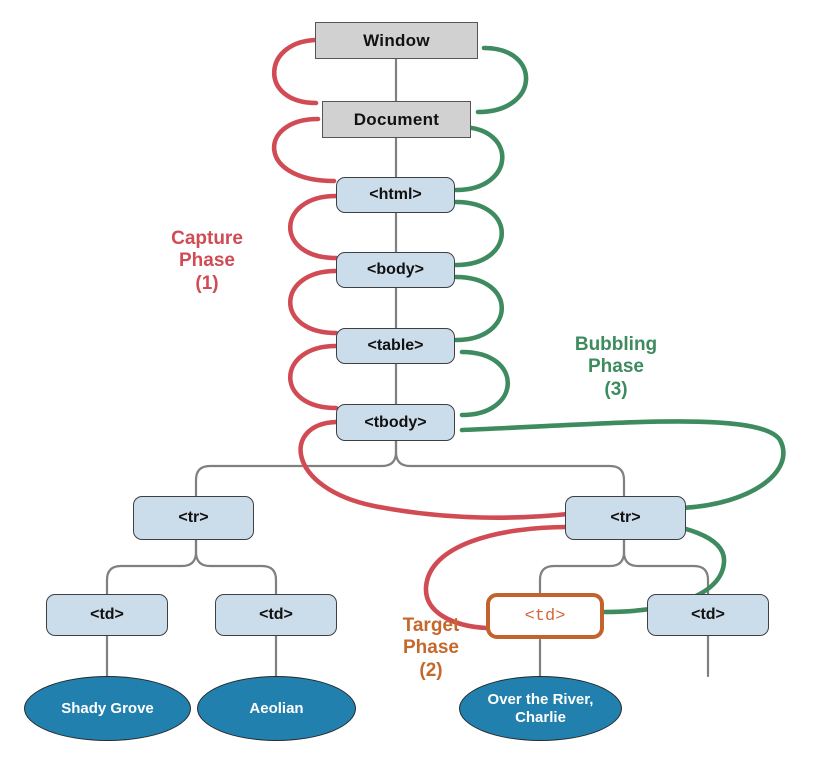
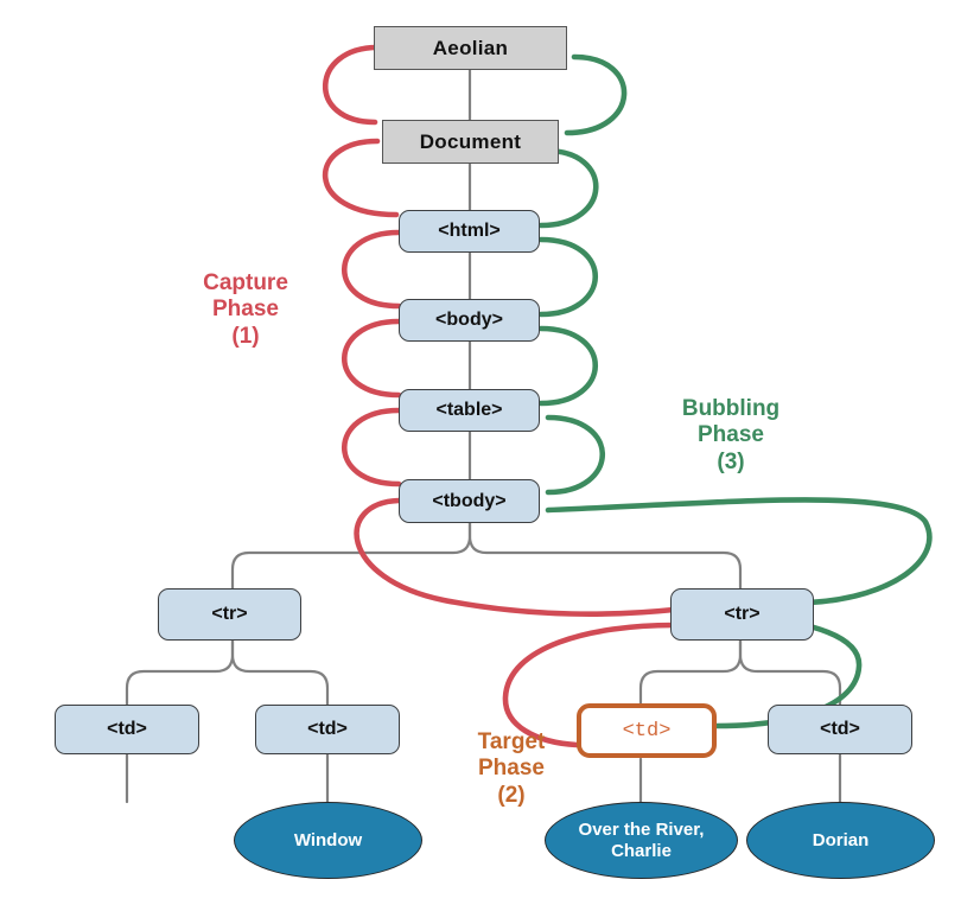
- Window
+ Aeolian
  Document
  <html>
  <body>
  <table>
  <tbody>
  <tr>
  <tr>
  <td>
  <td>
  <td>
  <td>
- Shady Grove
- Aeolian
+ Window
  Over the River, Charlie
+ Dorian
  Capture
  Phase
  (1)
  Bubbling
  Phase
  (3)
  Target
  Phase
  (2)
